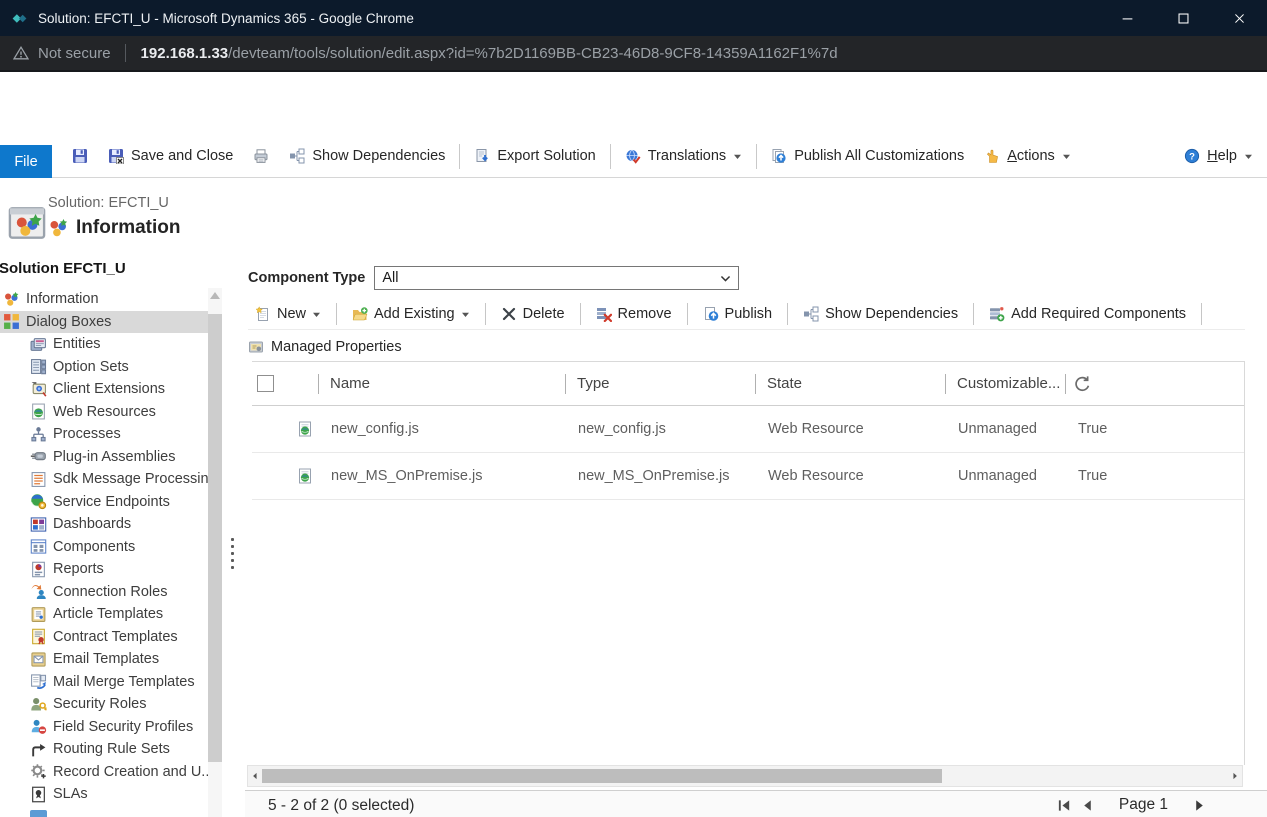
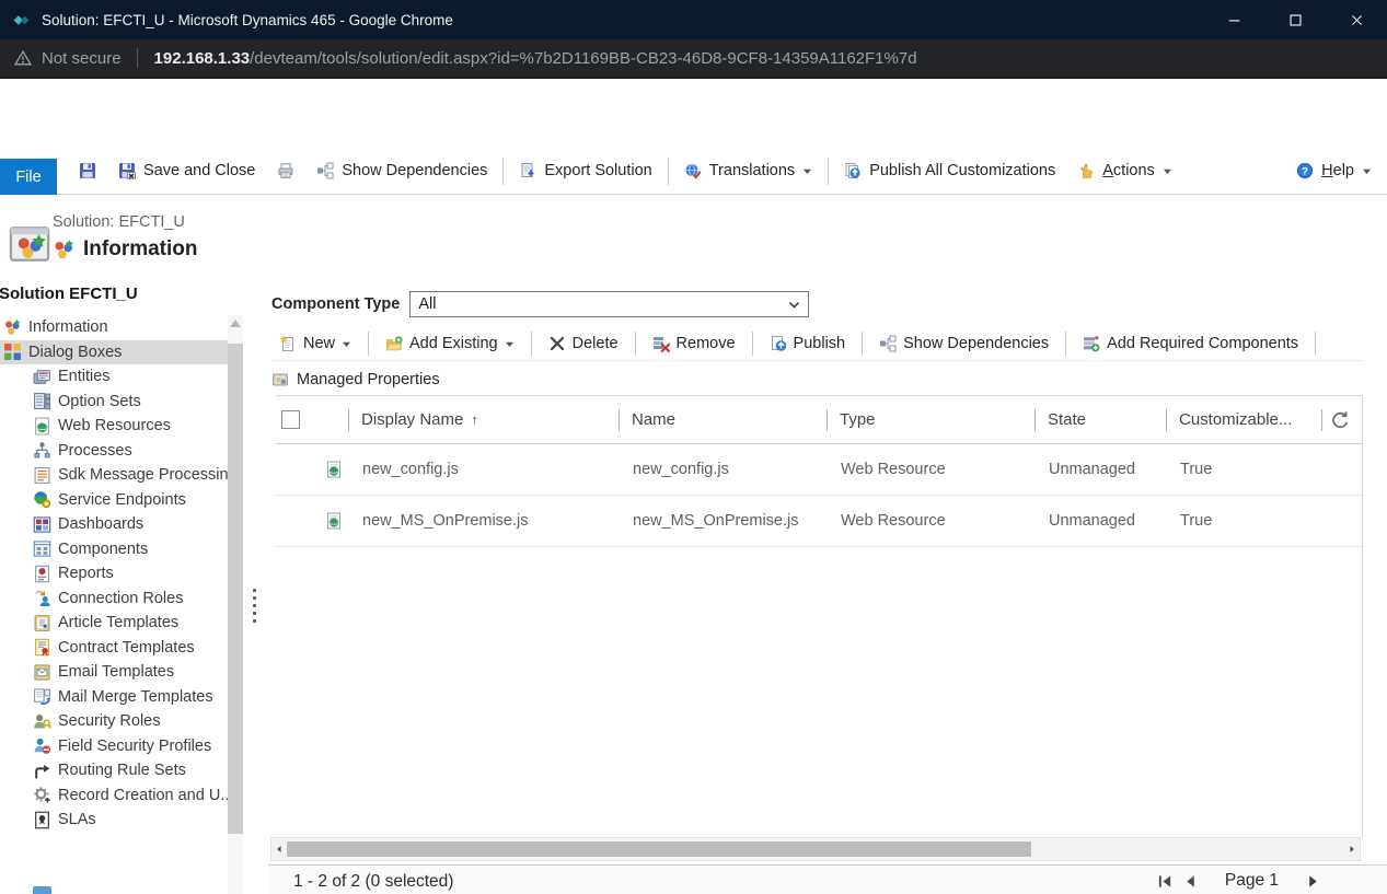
- Solution: EFCTI_U - Microsoft Dynamics 365 - Google Chrome
+ Solution: EFCTI_U - Microsoft Dynamics 465 - Google Chrome
  Not secure
  192.168.1.33/devteam/tools/solution/edit.aspx?id=%7b2D1169BB-CB23-46D8-9CF8-14359A1162F1%7d
  File
  Save and Close
  Show Dependencies
  Export Solution
  Translations
  Publish All Customizations
  Actions
  ?
  Help
  Solution: EFCTI_U
  Information
  Solution EFCTI_U
  Information
  Dialog Boxes
  Entities
  Option Sets
- Client Extensions
  Web Resources
  Processes
- Plug-in Assemblies
  Sdk Message Processin
  Service Endpoints
  Dashboards
  Components
  Reports
  Connection Roles
  Article Templates
  Contract Templates
  Email Templates
  Mail Merge Templates
  Security Roles
  Field Security Profiles
  Routing Rule Sets
  Record Creation and U.
  SLAs
  Component Type
  All
  New
  Add Existing
  Delete
  Remove
  Publish
  Show Dependencies
  Add Required Components
  Managed Properties
+ Display Name
+ ↑
  Name
  Type
  State
  Customizable...
  new_config.js
  new_config.js
  Web Resource
  Unmanaged
  True
  new_MS_OnPremise.js
  new_MS_OnPremise.js
  Web Resource
  Unmanaged
  True
- 5 - 2 of 2 (0 selected)
+ 1 - 2 of 2 (0 selected)
  Page 1
